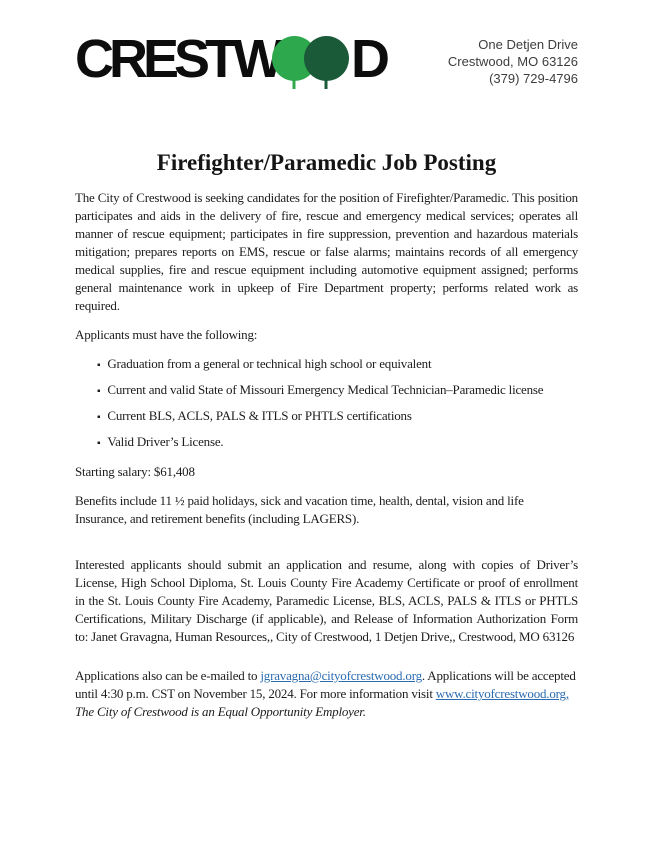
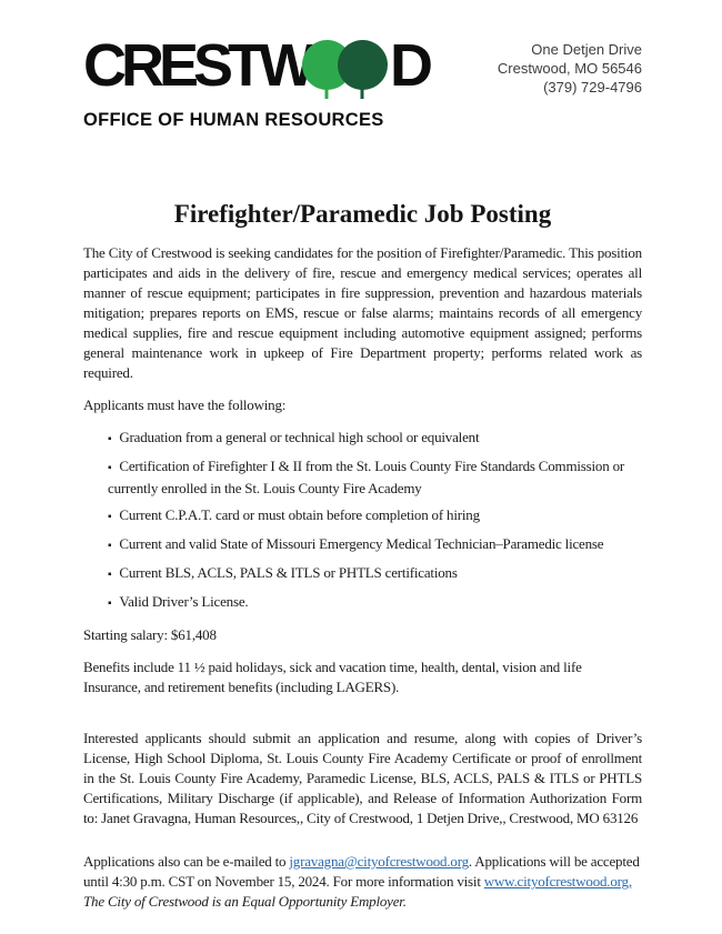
  CRESTW
  D
+ OFFICE OF HUMAN RESOURCES
  One Detjen Drive
- Crestwood, MO 63126
+ Crestwood, MO 56546
  (379) 729-4796
  Firefighter/Paramedic Job Posting
  The City of Crestwood is seeking candidates for the position of Firefighter/Paramedic. This position participates and aids in the delivery of fire, rescue and emergency medical services; operates all manner of rescue equipment; participates in fire suppression, prevention and hazardous materials mitigation; prepares reports on EMS, rescue or false alarms; maintains records of all emergency medical supplies, fire and rescue equipment including automotive equipment assigned; performs general maintenance work in upkeep of Fire Department property; performs related work as required.
  Applicants must have the following:
  ▪ Graduation from a general or technical high school or equivalent
+ ▪ Certification of Firefighter I & II from the St. Louis County Fire Standards Commission or currently enrolled in the St. Louis County Fire Academy
+ ▪ Current C.P.A.T. card or must obtain before completion of hiring
  ▪ Current and valid State of Missouri Emergency Medical Technician–Paramedic license
  ▪ Current BLS, ACLS, PALS & ITLS or PHTLS certifications
  ▪ Valid Driver’s License.
  Starting salary: $61,408
  Benefits include 11 ½ paid holidays, sick and vacation time, health, dental, vision and life Insurance, and retirement benefits (including LAGERS).
  Interested applicants should submit an application and resume, along with copies of Driver’s License, High School Diploma, St. Louis County Fire Academy Certificate or proof of enrollment in the St. Louis County Fire Academy, Paramedic License, BLS, ACLS, PALS & ITLS or PHTLS Certifications, Military Discharge (if applicable), and Release of Information Authorization Form to: Janet Gravagna, Human Resources,, City of Crestwood, 1 Detjen Drive,, Crestwood, MO 63126
  Applications also can be e-mailed to jgravagna@cityofcrestwood.org. Applications will be accepted until 4:30 p.m. CST on November 15, 2024. For more information visit www.cityofcrestwood.org, The City of Crestwood is an Equal Opportunity Employer.
